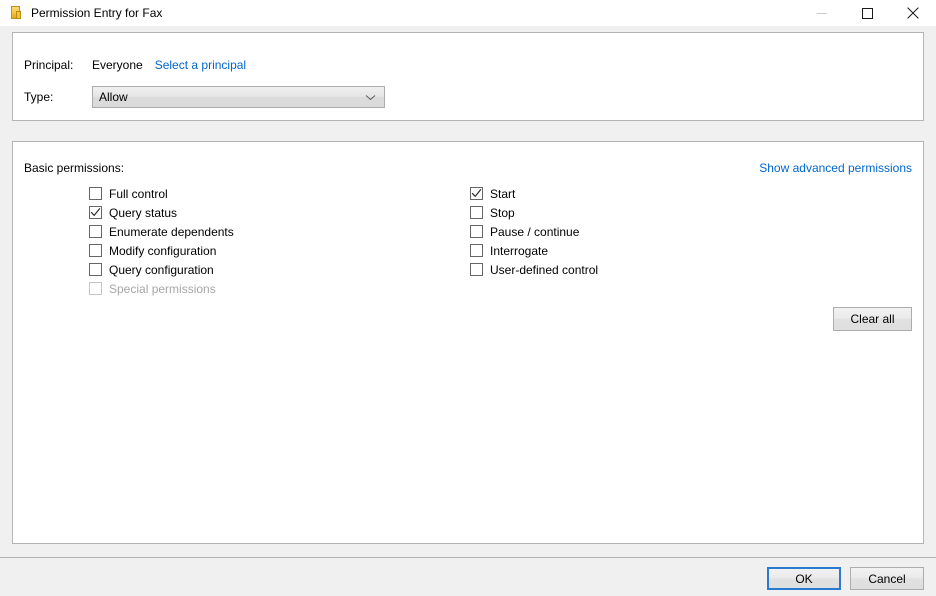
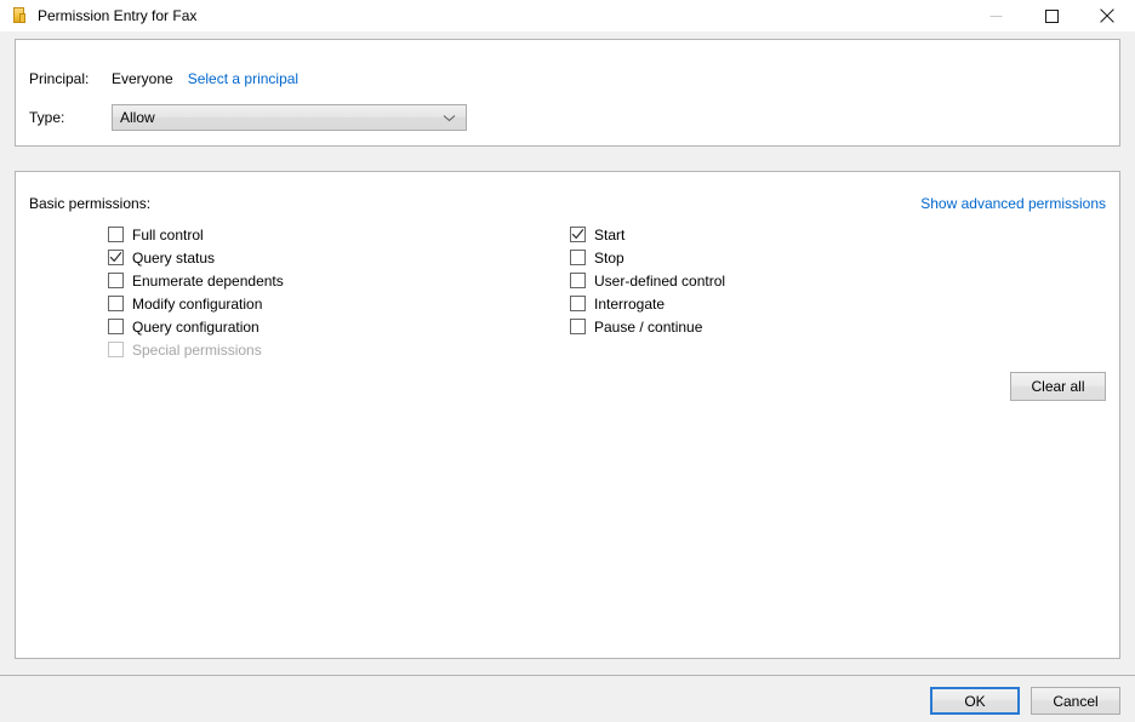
  Permission Entry for Fax
  Principal:
  Everyone
  Select a principal
  Type:
  Allow
  Basic permissions:
  Show advanced permissions
  Full control
  Query status
  Enumerate dependents
  Modify configuration
  Query configuration
  Special permissions
  Start
  Stop
- Pause / continue
+ User-defined control
  Interrogate
- User-defined control
+ Pause / continue
  Clear all
  OK
  Cancel
